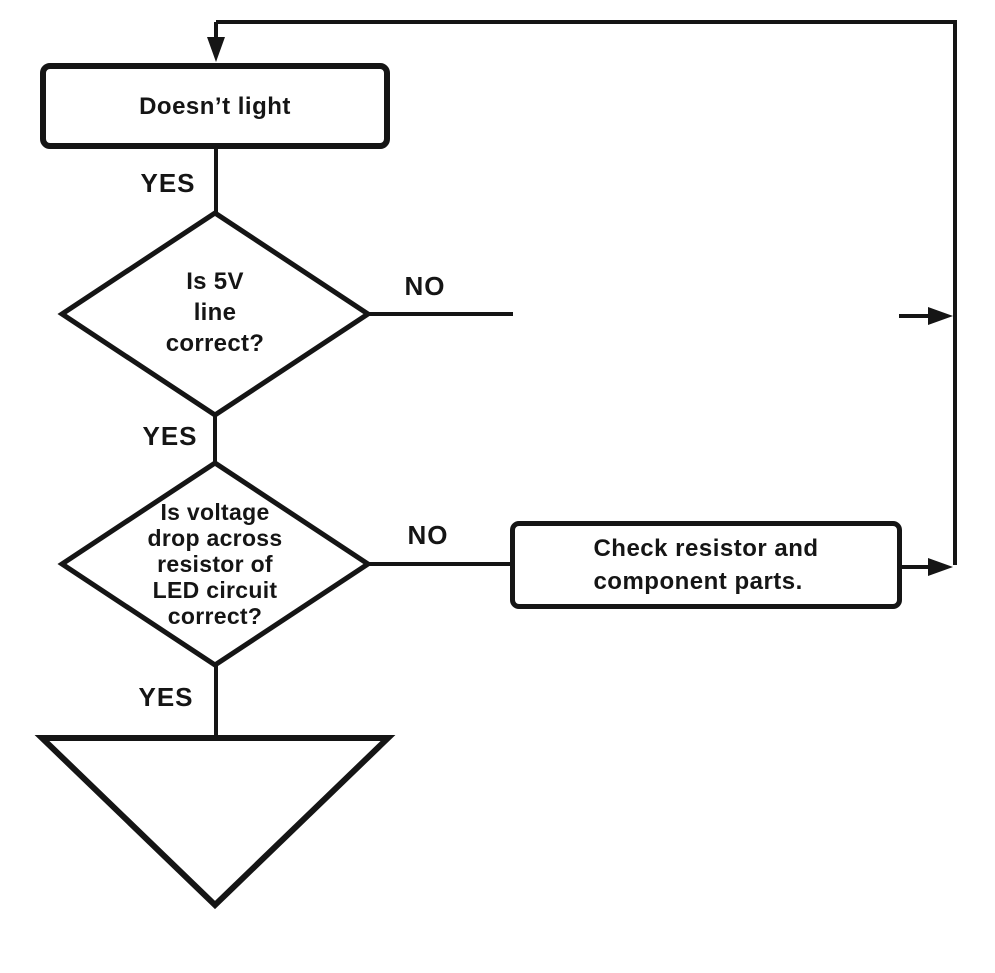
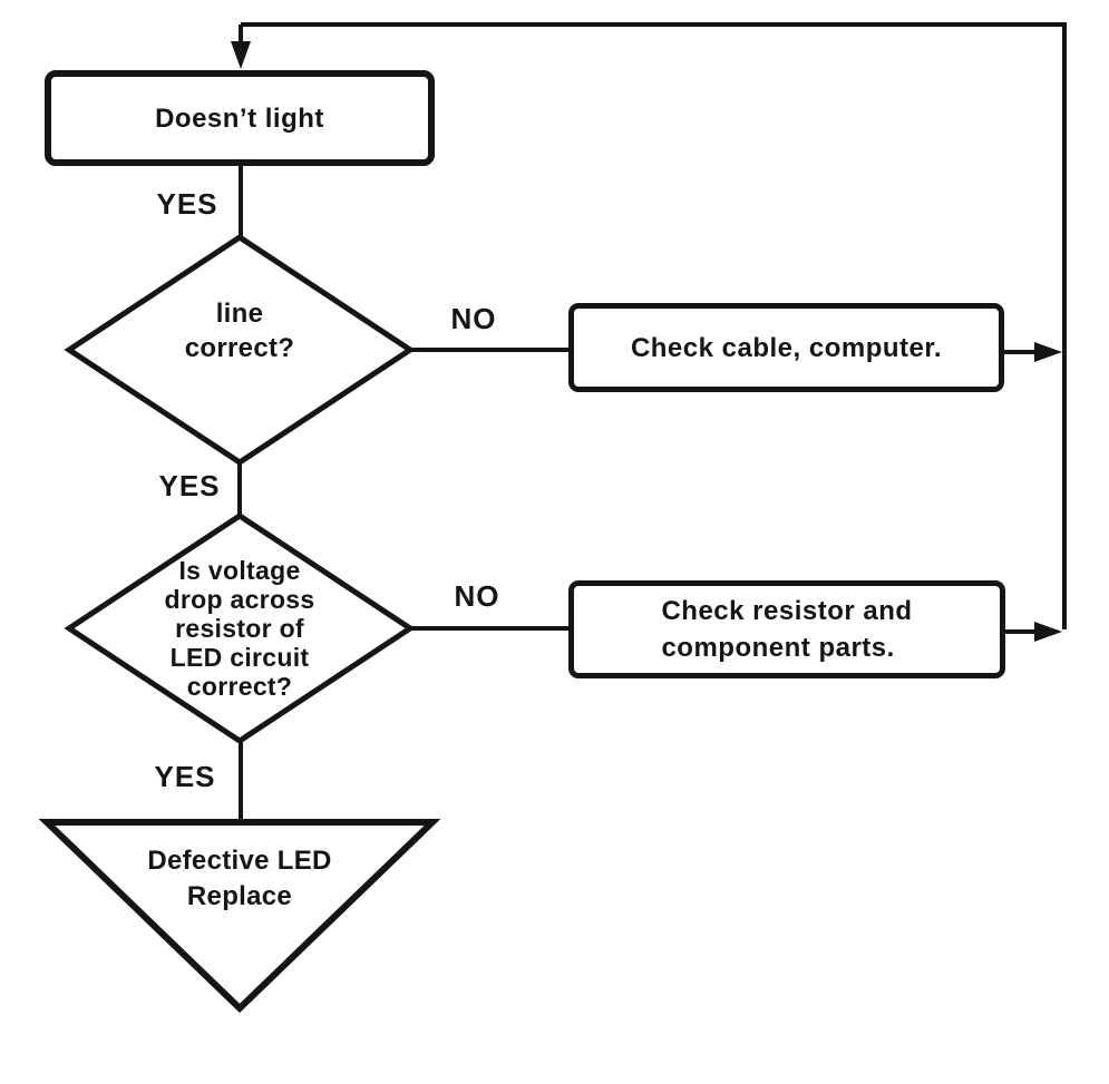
  Doesn’t light
  YES
- Is 5V
  line
  correct?
  NO
+ Check cable, computer.
  YES
  Is voltage
  drop across
  resistor of
  LED circuit
  correct?
  NO
  Check resistor and
  component parts.
  YES
+ Defective LED
+ Replace
